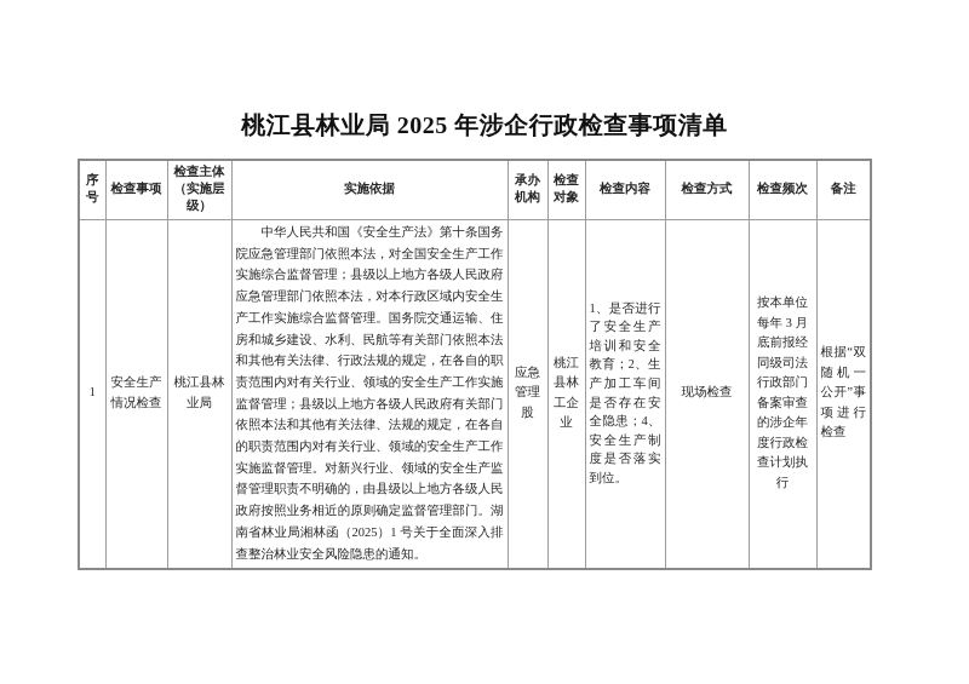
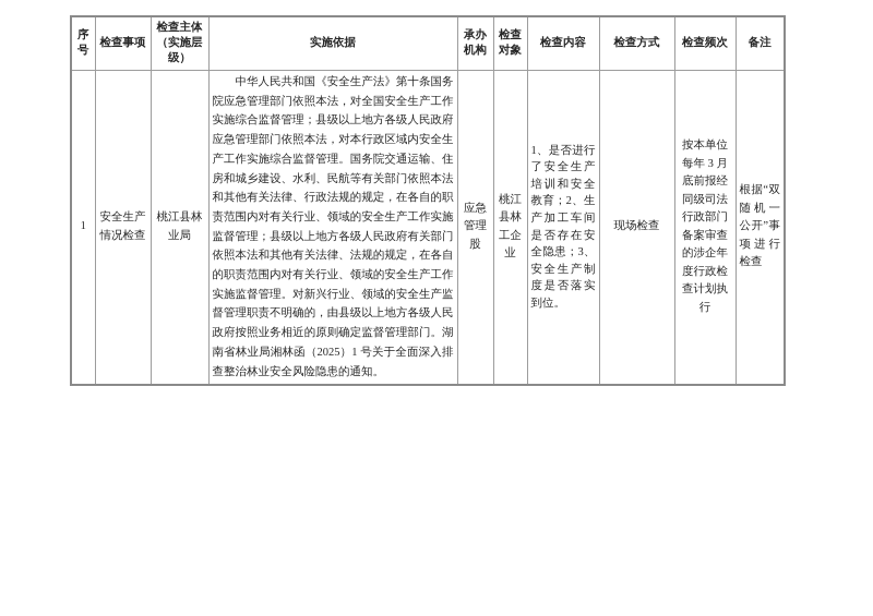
- 桃江县林业局 2025 年涉企行政检查事项清单
  序号	检查事项	检查主体（实施层级）	实施依据	承办机构	检查对象	检查内容	检查方式	检查频次	备注
- 1	安全生产情况检查	桃江县林业局	中华人民共和国《安全生产法》第十条国务院应急管理部门依照本法，对全国安全生产工作实施综合监督管理；县级以上地方各级人民政府应急管理部门依照本法，对本行政区域内安全生产工作实施综合监督管理。国务院交通运输、住房和城乡建设、水利、民航等有关部门依照本法和其他有关法律、行政法规的规定，在各自的职责范围内对有关行业、领域的安全生产工作实施监督管理；县级以上地方各级人民政府有关部门依照本法和其他有关法律、法规的规定，在各自的职责范围内对有关行业、领域的安全生产工作实施监督管理。对新兴行业、领域的安全生产监督管理职责不明确的，由县级以上地方各级人民政府按照业务相近的原则确定监督管理部门。湖南省林业局湘林函（2025）1 号关于全面深入排查整治林业安全风险隐患的通知。	应急管理股	桃江县林工企业	1、是否进行了安全生产培训和安全教育；2、生产加工车间是否存在安全隐患；4、安全生产制度是否落实到位。	现场检查	按本单位每年 3 月底前报经同级司法行政部门备案审查的涉企年度行政检查计划执行	根据“双随机一公开”事项进行检查
+ 1	安全生产情况检查	桃江县林业局	中华人民共和国《安全生产法》第十条国务院应急管理部门依照本法，对全国安全生产工作实施综合监督管理；县级以上地方各级人民政府应急管理部门依照本法，对本行政区域内安全生产工作实施综合监督管理。国务院交通运输、住房和城乡建设、水利、民航等有关部门依照本法和其他有关法律、行政法规的规定，在各自的职责范围内对有关行业、领域的安全生产工作实施监督管理；县级以上地方各级人民政府有关部门依照本法和其他有关法律、法规的规定，在各自的职责范围内对有关行业、领域的安全生产工作实施监督管理。对新兴行业、领域的安全生产监督管理职责不明确的，由县级以上地方各级人民政府按照业务相近的原则确定监督管理部门。湖南省林业局湘林函（2025）1 号关于全面深入排查整治林业安全风险隐患的通知。	应急管理股	桃江县林工企业	1、是否进行了安全生产培训和安全教育；2、生产加工车间是否存在安全隐患；3、安全生产制度是否落实到位。	现场检查	按本单位每年 3 月底前报经同级司法行政部门备案审查的涉企年度行政检查计划执行	根据“双随机一公开”事项进行检查
